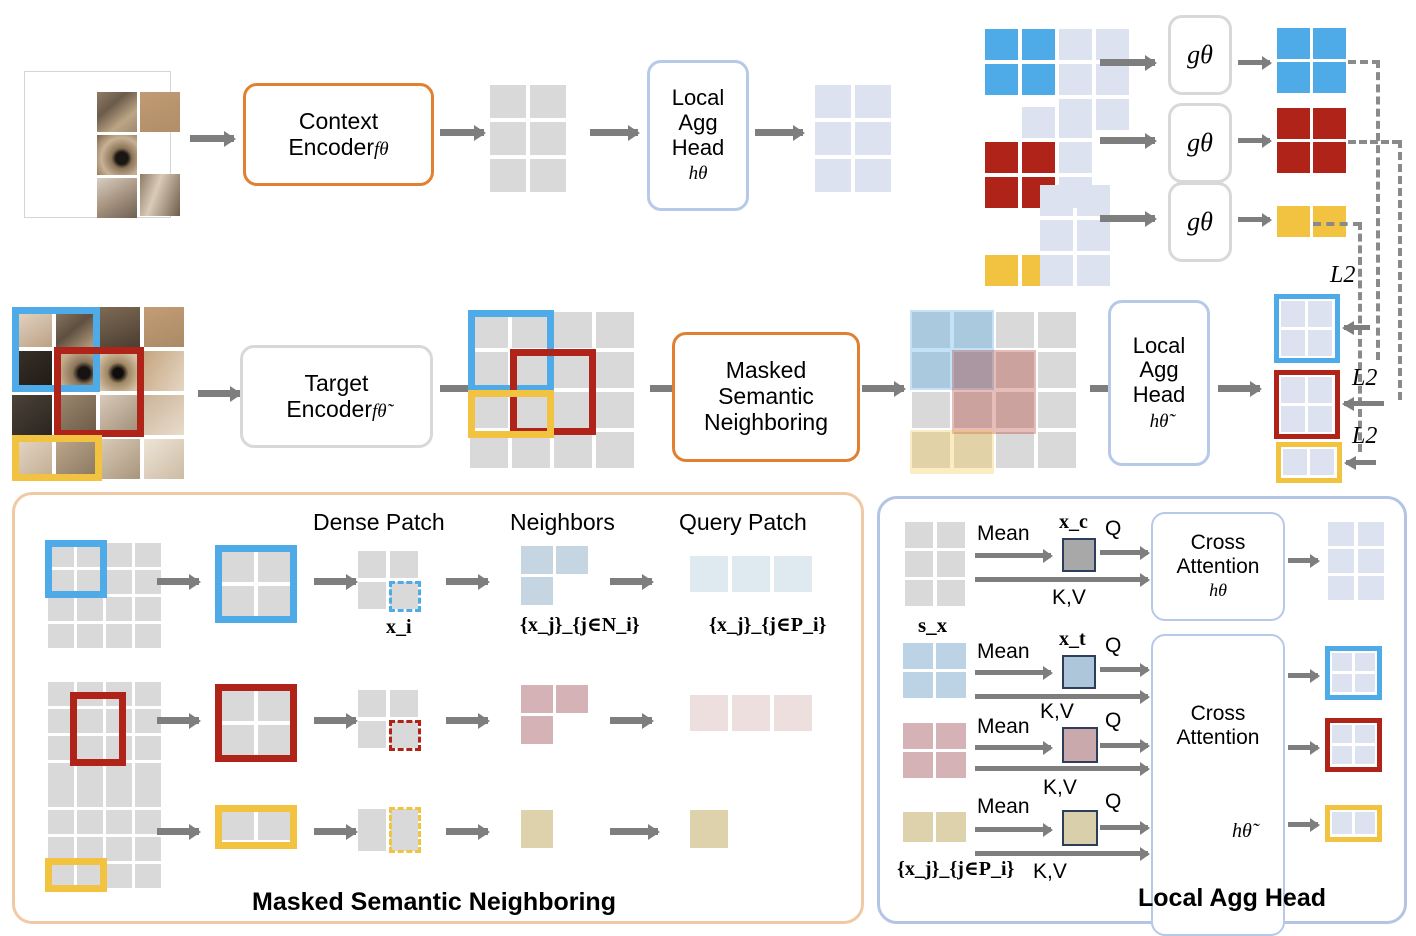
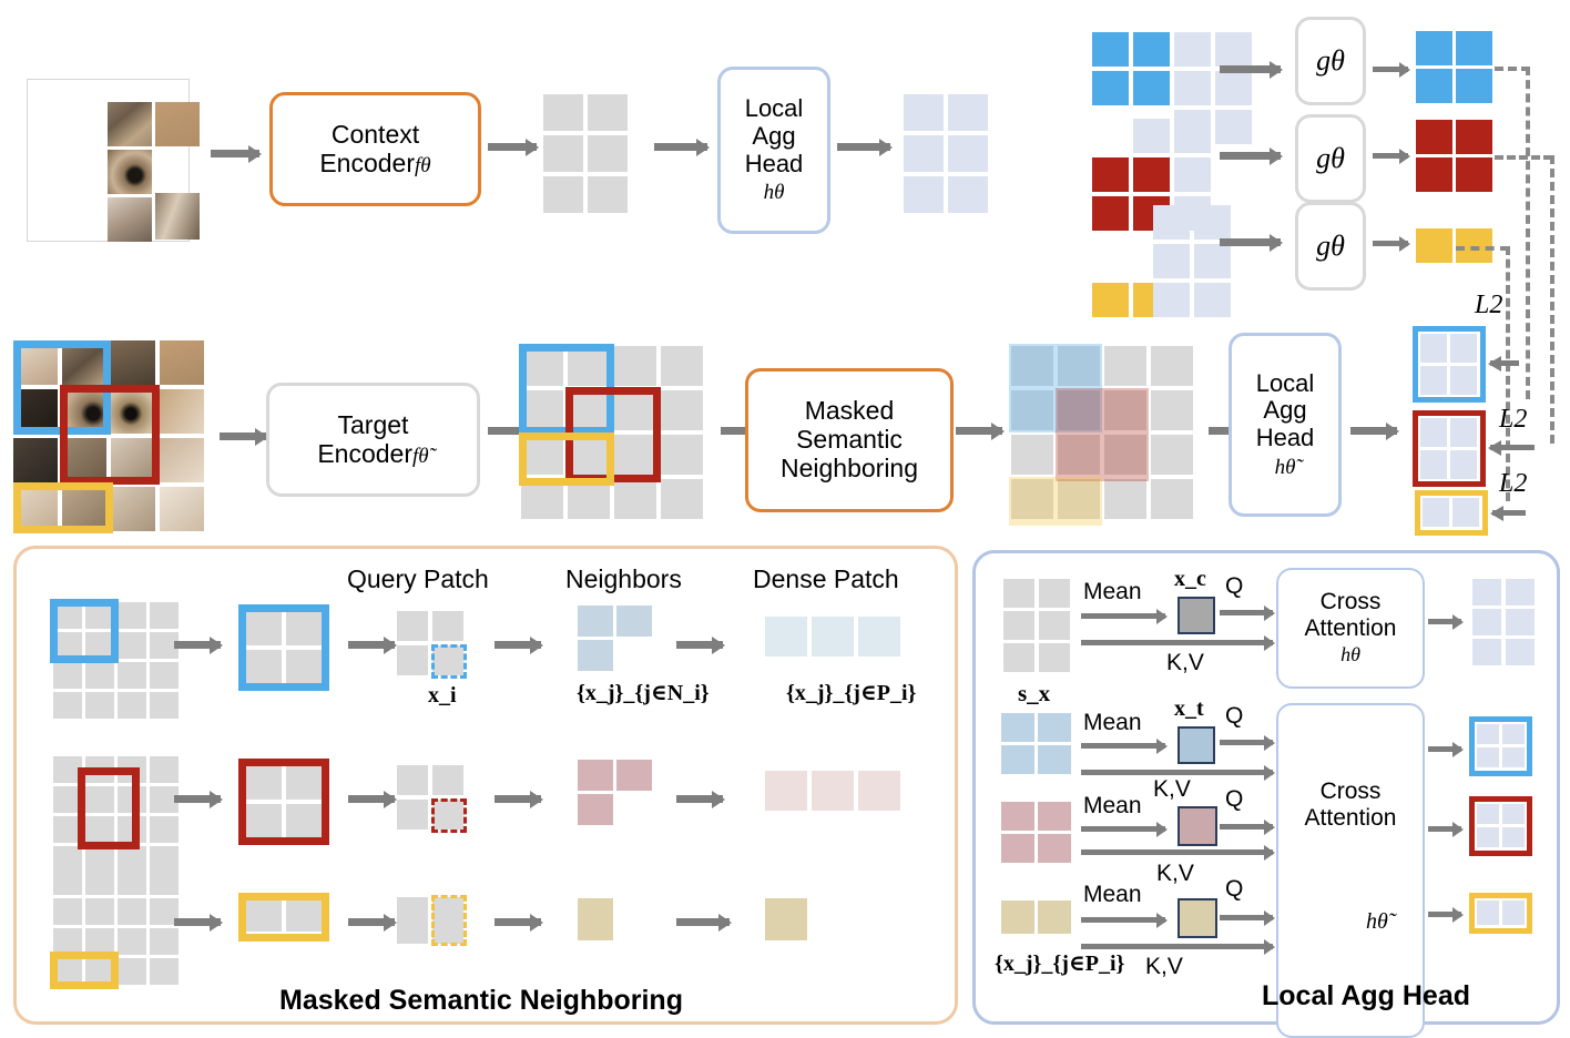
  Context
  Encoderfθ
  Local
  Agg
  Head
  hθ
  gθ
  gθ
  gθ
  Target
  Encoderfθ̃
  Masked
  Semantic
  Neighboring
  Local
  Agg
  Head
  hθ̃
  L2
  L2
  L2
- Dense Patch
+ Query Patch
  Neighbors
- Query Patch
+ Dense Patch
  x_i
  {x_j}_{j∈N_i}
  {x_j}_{j∈P_i}
  Masked Semantic Neighboring
  s_x
  {x_j}_{j∈P_i}
  Mean
  x_c
  Q
  K,V
  Cross
  Attention
  hθ
  Mean
  x_t
  Q
  K,V
  Mean
  Q
  K,V
  Mean
  Q
  K,V
  Cross
  Attention
  hθ̃
  Local Agg Head
